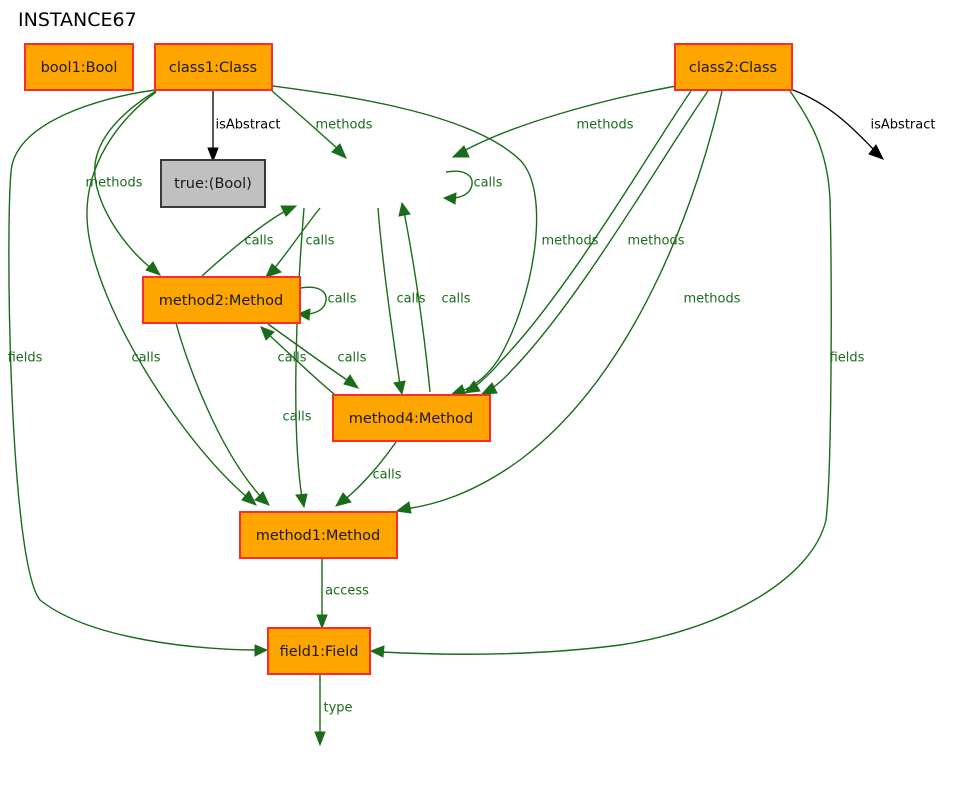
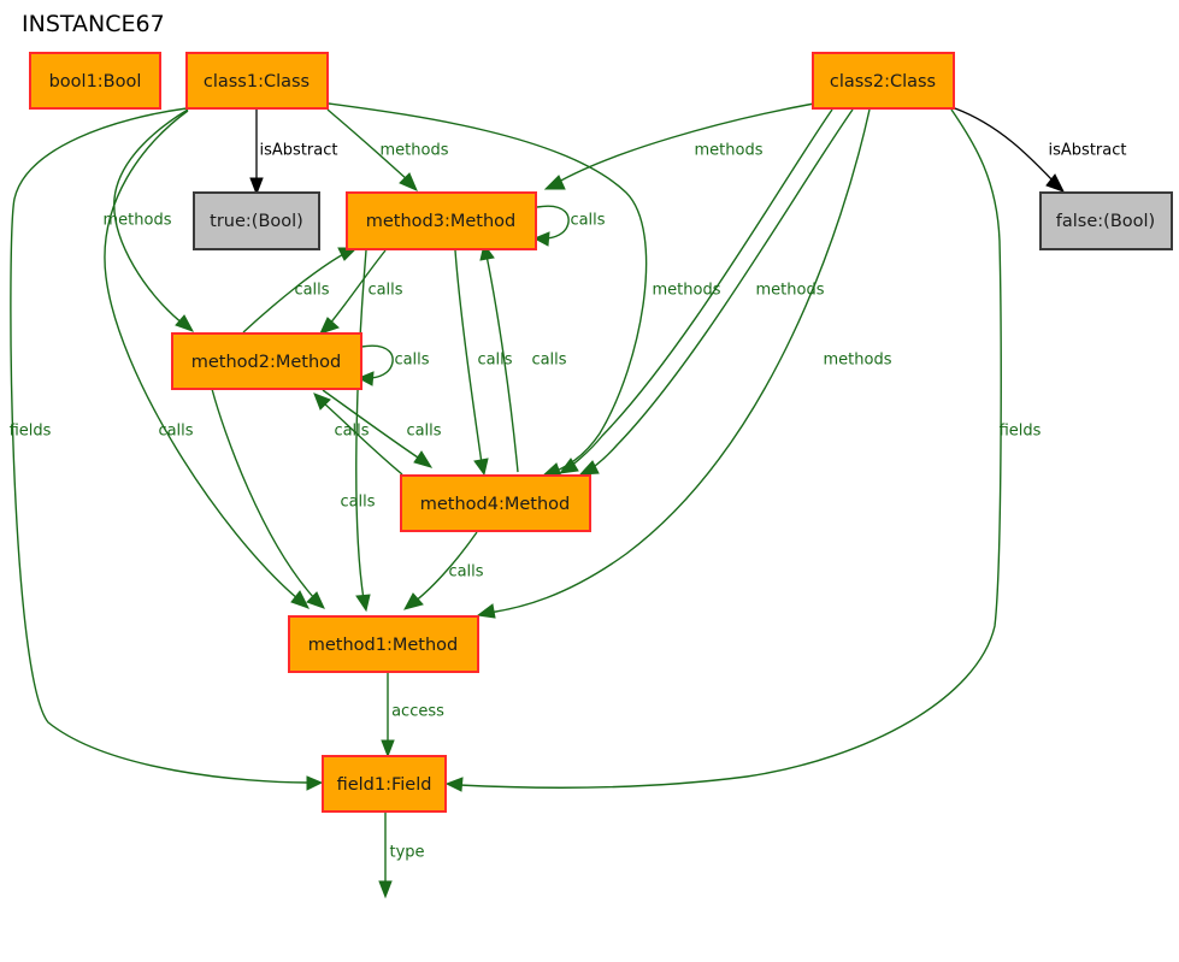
  INSTANCE67
  isAbstract
  methods
  methods
  isAbstract
  methods
  calls
  calls
  calls
  methods
  methods
  calls
  calls
  calls
  methods
  fields
  calls
  calls
  calls
  fields
  calls
  calls
  access
  type
  bool1:Bool
  class1:Class
  class2:Class
  true:(Bool)
+ false:(Bool)
+ method3:Method
  method2:Method
  method4:Method
  method1:Method
  field1:Field
